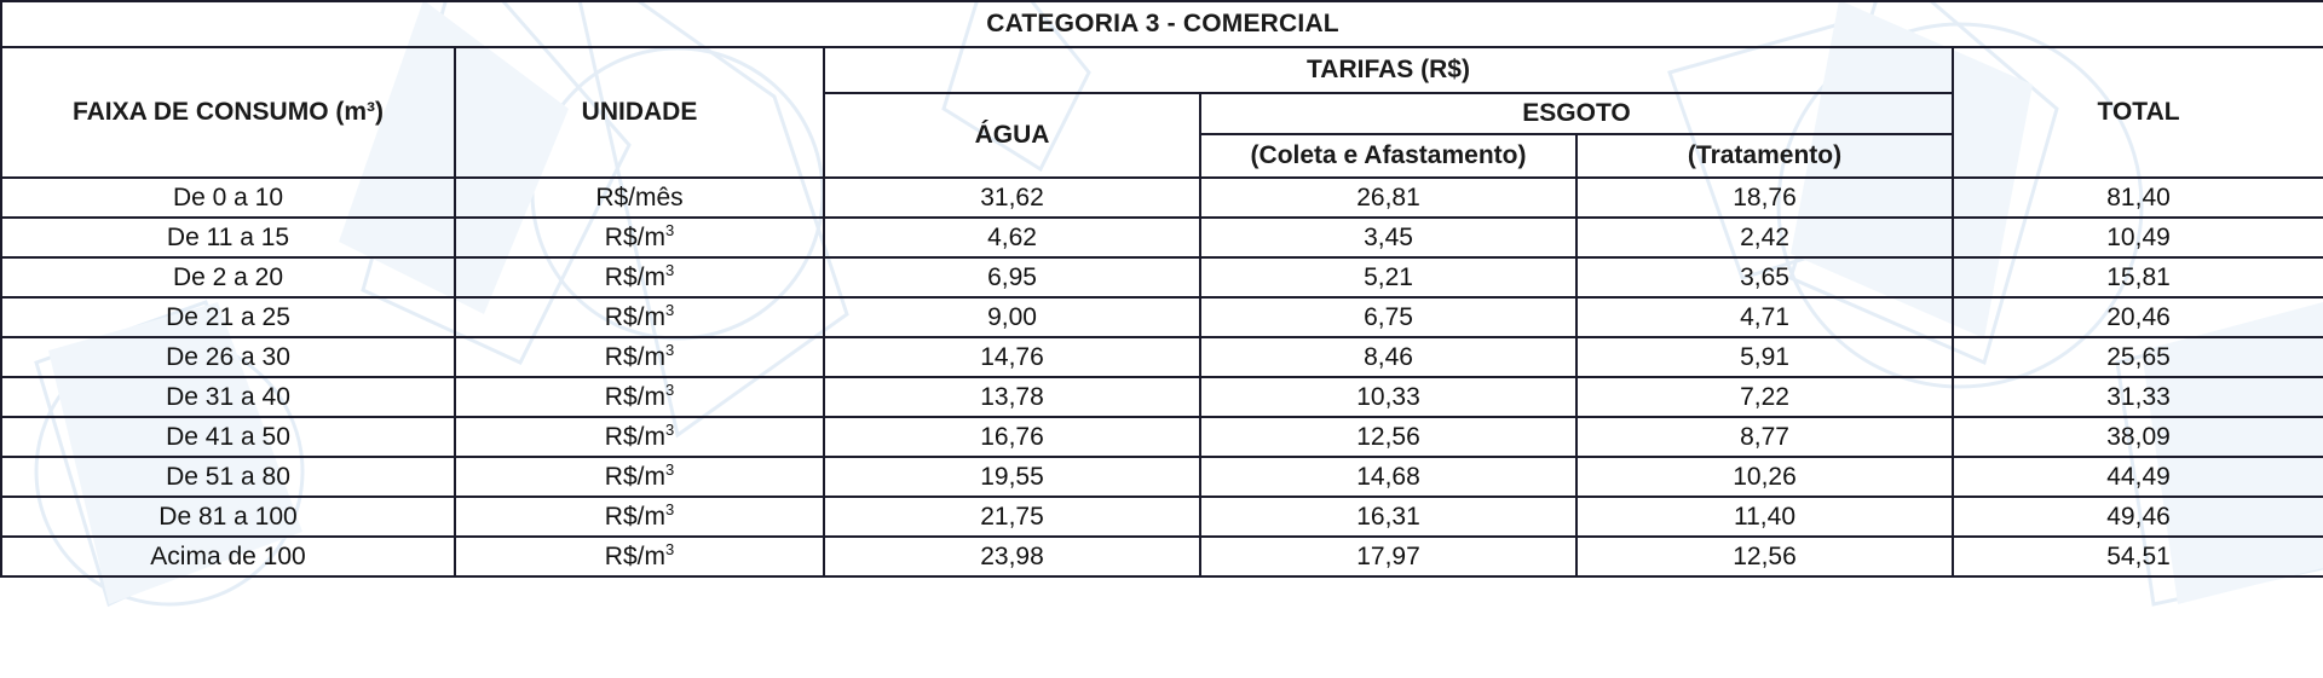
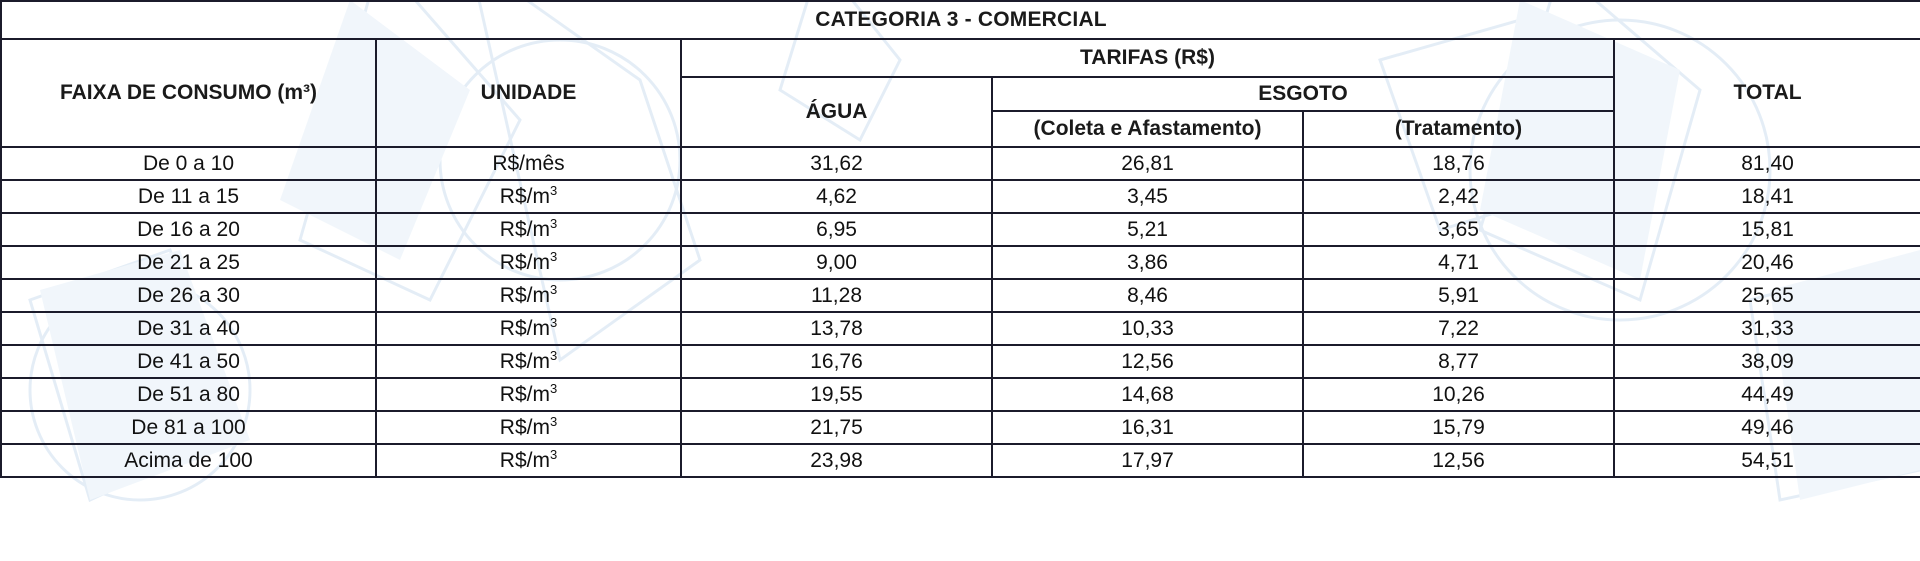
  CATEGORIA 3 - COMERCIAL
  FAIXA DE CONSUMO (m³)	UNIDADE	TARIFAS (R$)	TOTAL
  ÁGUA	ESGOTO
  (Coleta e Afastamento)	(Tratamento)
  De 0 a 10	R$/mês	31,62	26,81	18,76	81,40
- De 11 a 15	R$/m3	4,62	3,45	2,42	10,49
+ De 11 a 15	R$/m3	4,62	3,45	2,42	18,41
- De 2 a 20	R$/m3	6,95	5,21	3,65	15,81
+ De 16 a 20	R$/m3	6,95	5,21	3,65	15,81
- De 21 a 25	R$/m3	9,00	6,75	4,71	20,46
+ De 21 a 25	R$/m3	9,00	3,86	4,71	20,46
- De 26 a 30	R$/m3	14,76	8,46	5,91	25,65
+ De 26 a 30	R$/m3	11,28	8,46	5,91	25,65
  De 31 a 40	R$/m3	13,78	10,33	7,22	31,33
  De 41 a 50	R$/m3	16,76	12,56	8,77	38,09
  De 51 a 80	R$/m3	19,55	14,68	10,26	44,49
- De 81 a 100	R$/m3	21,75	16,31	11,40	49,46
+ De 81 a 100	R$/m3	21,75	16,31	15,79	49,46
  Acima de 100	R$/m3	23,98	17,97	12,56	54,51
